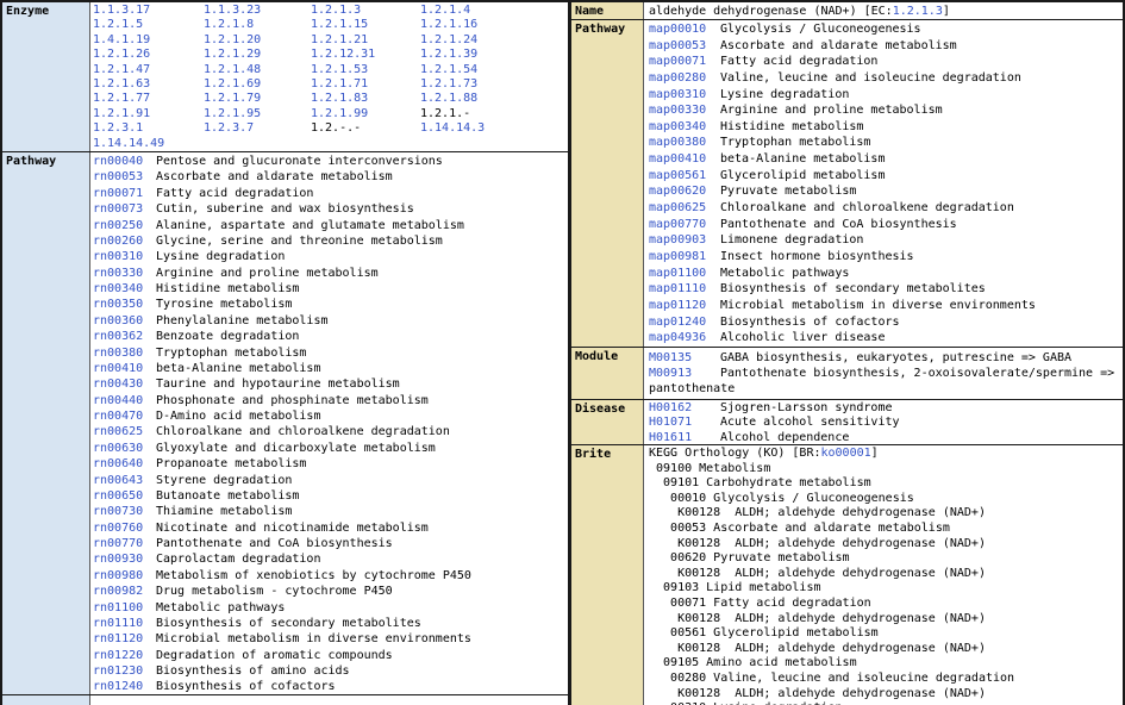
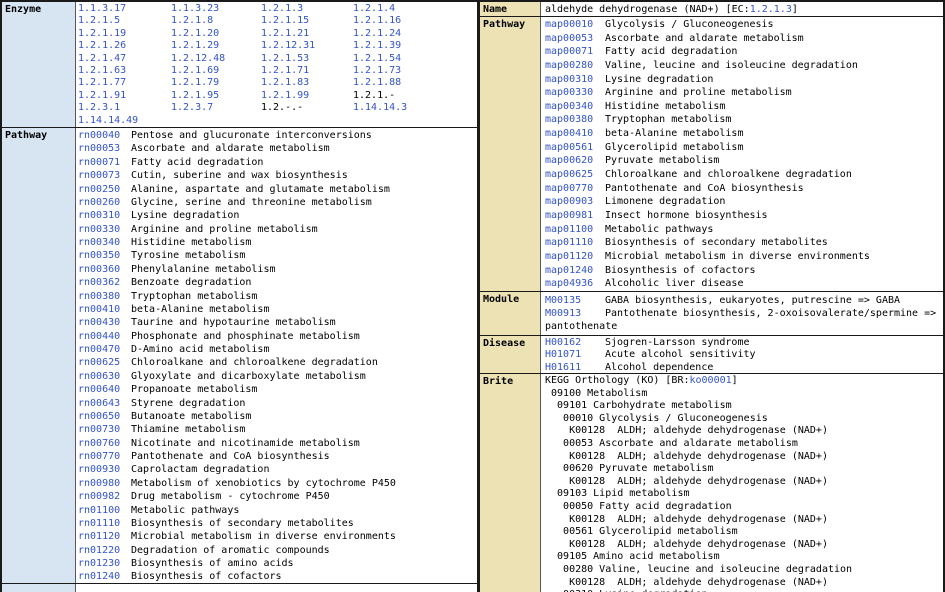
  Enzyme
  1.1.3.17 1.1.3.23 1.2.1.3 1.2.1.4
  1.2.1.5 1.2.1.8 1.2.1.15 1.2.1.16
- 1.4.1.19 1.2.1.20 1.2.1.21 1.2.1.24
+ 1.2.1.19 1.2.1.20 1.2.1.21 1.2.1.24
  1.2.1.26 1.2.1.29 1.2.12.31 1.2.1.39
- 1.2.1.47 1.2.1.48 1.2.1.53 1.2.1.54
+ 1.2.1.47 1.2.12.48 1.2.1.53 1.2.1.54
  1.2.1.63 1.2.1.69 1.2.1.71 1.2.1.73
  1.2.1.77 1.2.1.79 1.2.1.83 1.2.1.88
  1.2.1.91 1.2.1.95 1.2.1.99 1.2.1.-
  1.2.3.1 1.2.3.7 1.2.-.- 1.14.14.3
  1.14.14.49
  Pathway
  rn00040 Pentose and glucuronate interconversions
  rn00053 Ascorbate and aldarate metabolism
  rn00071 Fatty acid degradation
  rn00073 Cutin, suberine and wax biosynthesis
  rn00250 Alanine, aspartate and glutamate metabolism
  rn00260 Glycine, serine and threonine metabolism
  rn00310 Lysine degradation
  rn00330 Arginine and proline metabolism
  rn00340 Histidine metabolism
  rn00350 Tyrosine metabolism
  rn00360 Phenylalanine metabolism
  rn00362 Benzoate degradation
  rn00380 Tryptophan metabolism
  rn00410 beta-Alanine metabolism
  rn00430 Taurine and hypotaurine metabolism
  rn00440 Phosphonate and phosphinate metabolism
  rn00470 D-Amino acid metabolism
  rn00625 Chloroalkane and chloroalkene degradation
  rn00630 Glyoxylate and dicarboxylate metabolism
  rn00640 Propanoate metabolism
  rn00643 Styrene degradation
  rn00650 Butanoate metabolism
  rn00730 Thiamine metabolism
  rn00760 Nicotinate and nicotinamide metabolism
  rn00770 Pantothenate and CoA biosynthesis
  rn00930 Caprolactam degradation
  rn00980 Metabolism of xenobiotics by cytochrome P450
  rn00982 Drug metabolism - cytochrome P450
  rn01100 Metabolic pathways
  rn01110 Biosynthesis of secondary metabolites
  rn01120 Microbial metabolism in diverse environments
  rn01220 Degradation of aromatic compounds
  rn01230 Biosynthesis of amino acids
  rn01240 Biosynthesis of cofactors
  Name
  aldehyde dehydrogenase (NAD+) [EC:1.2.1.3]
  Pathway
  map00010 Glycolysis / Gluconeogenesis
  map00053 Ascorbate and aldarate metabolism
  map00071 Fatty acid degradation
  map00280 Valine, leucine and isoleucine degradation
  map00310 Lysine degradation
  map00330 Arginine and proline metabolism
  map00340 Histidine metabolism
  map00380 Tryptophan metabolism
  map00410 beta-Alanine metabolism
  map00561 Glycerolipid metabolism
  map00620 Pyruvate metabolism
  map00625 Chloroalkane and chloroalkene degradation
  map00770 Pantothenate and CoA biosynthesis
  map00903 Limonene degradation
  map00981 Insect hormone biosynthesis
  map01100 Metabolic pathways
  map01110 Biosynthesis of secondary metabolites
  map01120 Microbial metabolism in diverse environments
  map01240 Biosynthesis of cofactors
  map04936 Alcoholic liver disease
  Module
  M00135 GABA biosynthesis, eukaryotes, putrescine => GABA
  M00913 Pantothenate biosynthesis, 2-oxoisovalerate/spermine =>
  pantothenate
  Disease
  H00162 Sjogren-Larsson syndrome
  H01071 Acute alcohol sensitivity
  H01611 Alcohol dependence
  Brite
  KEGG Orthology (KO) [BR:ko00001]
  09100 Metabolism
  09101 Carbohydrate metabolism
  00010 Glycolysis / Gluconeogenesis
  K00128 ALDH; aldehyde dehydrogenase (NAD+)
  00053 Ascorbate and aldarate metabolism
  K00128 ALDH; aldehyde dehydrogenase (NAD+)
  00620 Pyruvate metabolism
  K00128 ALDH; aldehyde dehydrogenase (NAD+)
  09103 Lipid metabolism
- 00071 Fatty acid degradation
+ 00050 Fatty acid degradation
  K00128 ALDH; aldehyde dehydrogenase (NAD+)
  00561 Glycerolipid metabolism
  K00128 ALDH; aldehyde dehydrogenase (NAD+)
  09105 Amino acid metabolism
  00280 Valine, leucine and isoleucine degradation
  K00128 ALDH; aldehyde dehydrogenase (NAD+)
